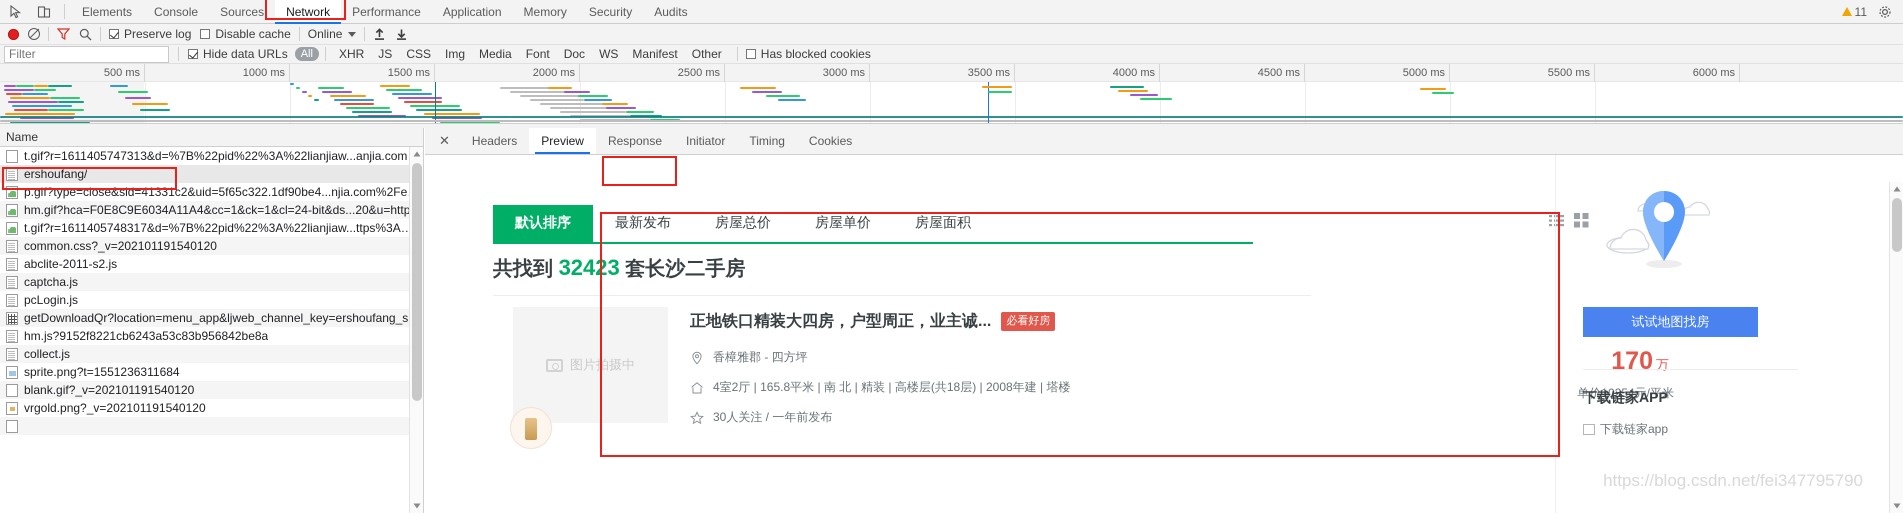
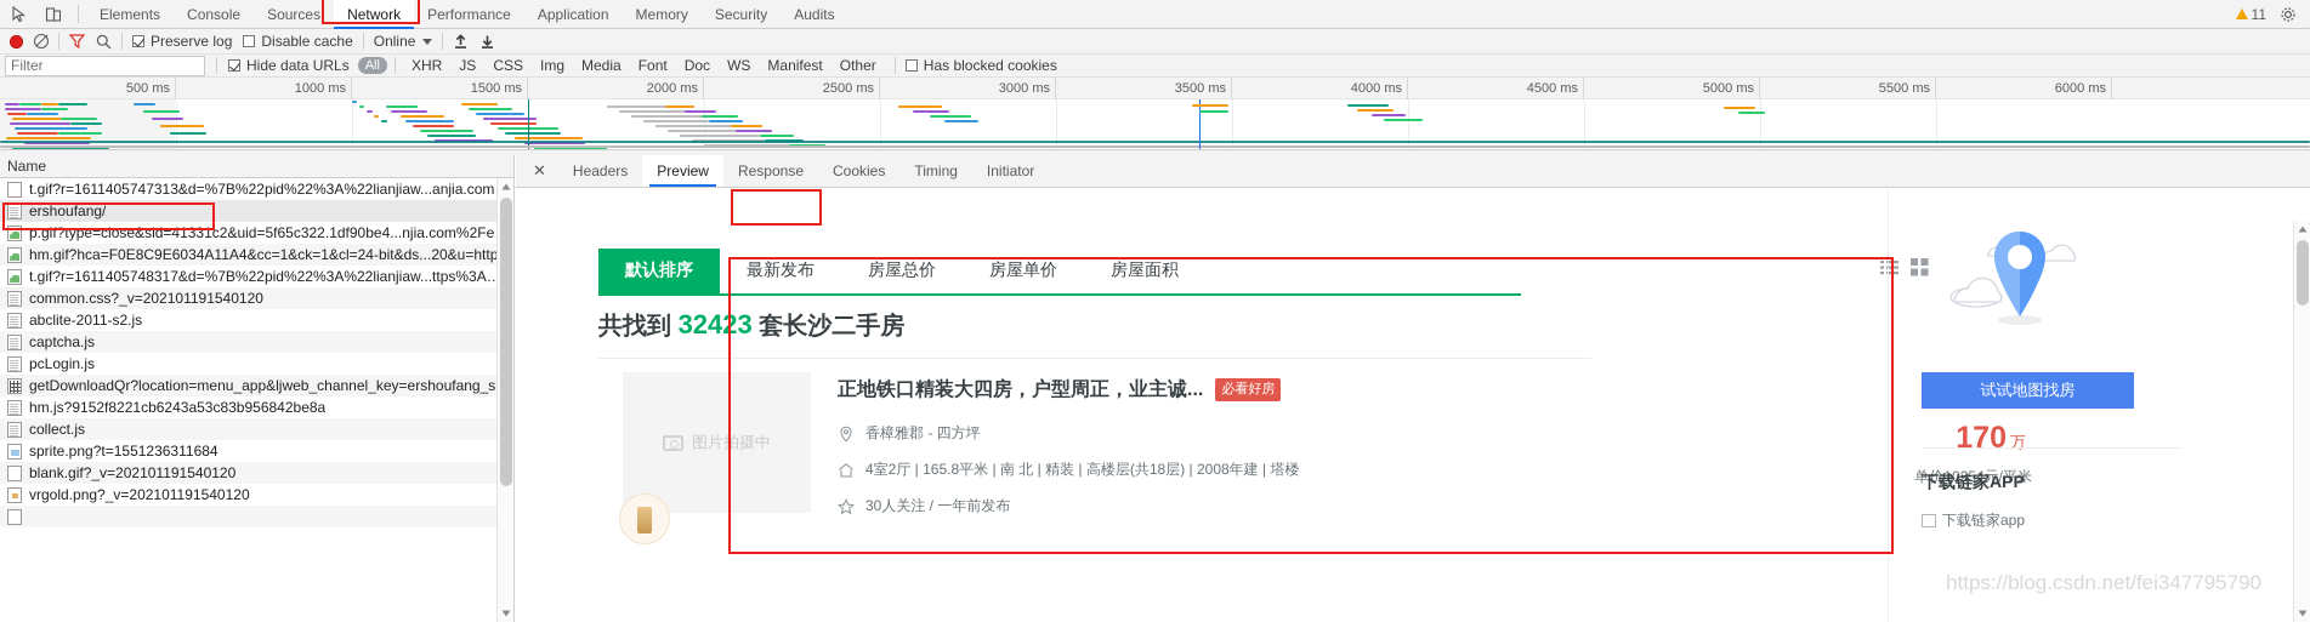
  Elements
  Console
  Sources
  Network
  Performance
  Application
  Memory
  Security
  Audits
  11
  Preserve log
  Disable cache
  Online
  Filter
  Hide data URLs
  All
  XHR
  JS
  CSS
  Img
  Media
  Font
  Doc
  WS
  Manifest
  Other
  Has blocked cookies
  500 ms
  1000 ms
  1500 ms
  2000 ms
  2500 ms
  3000 ms
  3500 ms
  4000 ms
  4500 ms
  5000 ms
  5500 ms
  6000 ms
  Name
  t.gif?r=1611405747313&d=%7B%22pid%22%3A%22lianjiaw...anjia.com
  ershoufang/
  p.gif?type=close&sid=41331c2&uid=5f65c322.1df90be4...njia.com%2Fe
  hm.gif?hca=F0E8C9E6034A11A4&cc=1&ck=1&cl=24-bit&ds...20&u=http
  t.gif?r=1611405748317&d=%7B%22pid%22%3A%22lianjiaw...ttps%3A%
  common.css?_v=202101191540120
  abclite-2011-s2.js
  captcha.js
  pcLogin.js
  getDownloadQr?location=menu_app&ljweb_channel_key=ershoufang_s
  hm.js?9152f8221cb6243a53c83b956842be8a
  collect.js
  sprite.png?t=1551236311684
  blank.gif?_v=202101191540120
  vrgold.png?_v=202101191540120
  ✕
  Headers
  Preview
  Response
- Initiator
+ Cookies
  Timing
- Cookies
+ Initiator
  默认排序
  最新发布
  房屋总价
  房屋单价
  房屋面积
  共找到 32423 套长沙二手房
  图片拍摄中
  正地铁口精装大四房，户型周正，业主诚...
  必看好房
  香樟雅郡 - 四方坪
  4室2厅 | 165.8平米 | 南 北 | 精装 | 高楼层(共18层) | 2008年建 | 塔楼
  30人关注 / 一年前发布
  170 万
  单价10254元/平米
  试试地图找房
  下载链家APP
  下载链家app
  https://blog.csdn.net/fei347795790
